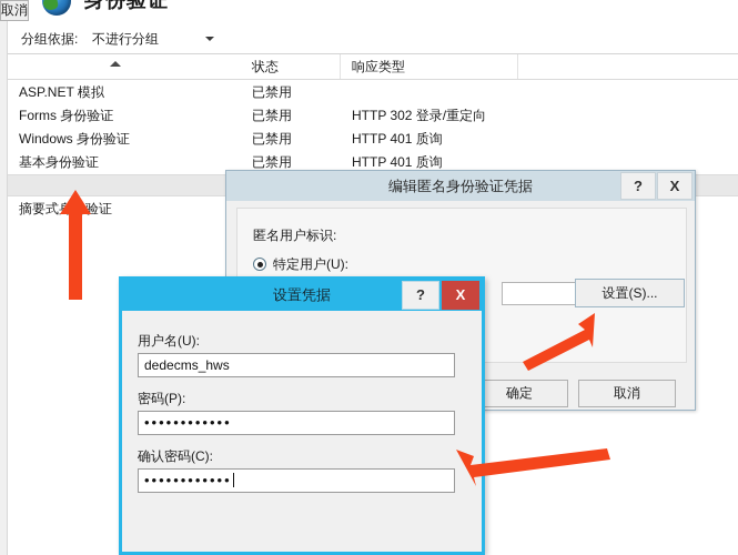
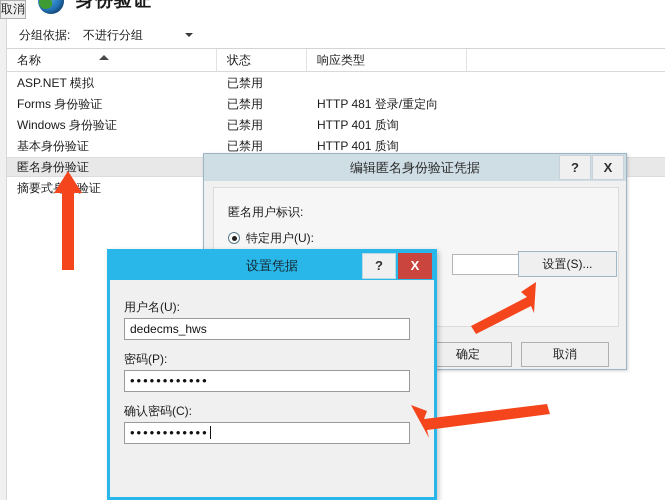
  身份验证
  分组依据:
  不进行分组
+ 名称
  状态
  响应类型
  ASP.NET 模拟
  已禁用
  Forms 身份验证
  已禁用
- HTTP 302 登录/重定向
+ HTTP 481 登录/重定向
  Windows 身份验证
  已禁用
  HTTP 401 质询
  基本身份验证
  已禁用
  HTTP 401 质询
+ 匿名身份验证
  摘要式验证
  编辑匿名身份验证凭据
  ?
  X
  匿名用户标识:
  特定用户(U):
  设置(S)...
  确定
  取消
  设置凭据
  ?
  X
  用户名(U):
  dedecms_hws
  密码(P):
  ••••••••••••
  确认密码(C):
  ••••••••••••
  取消
